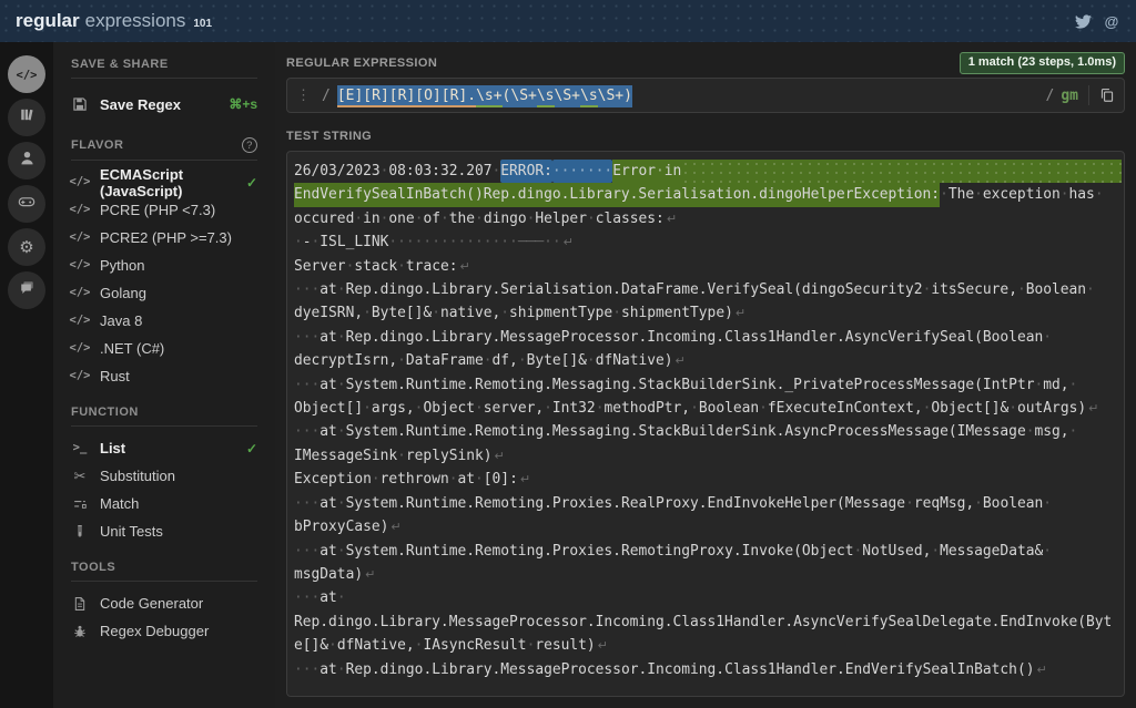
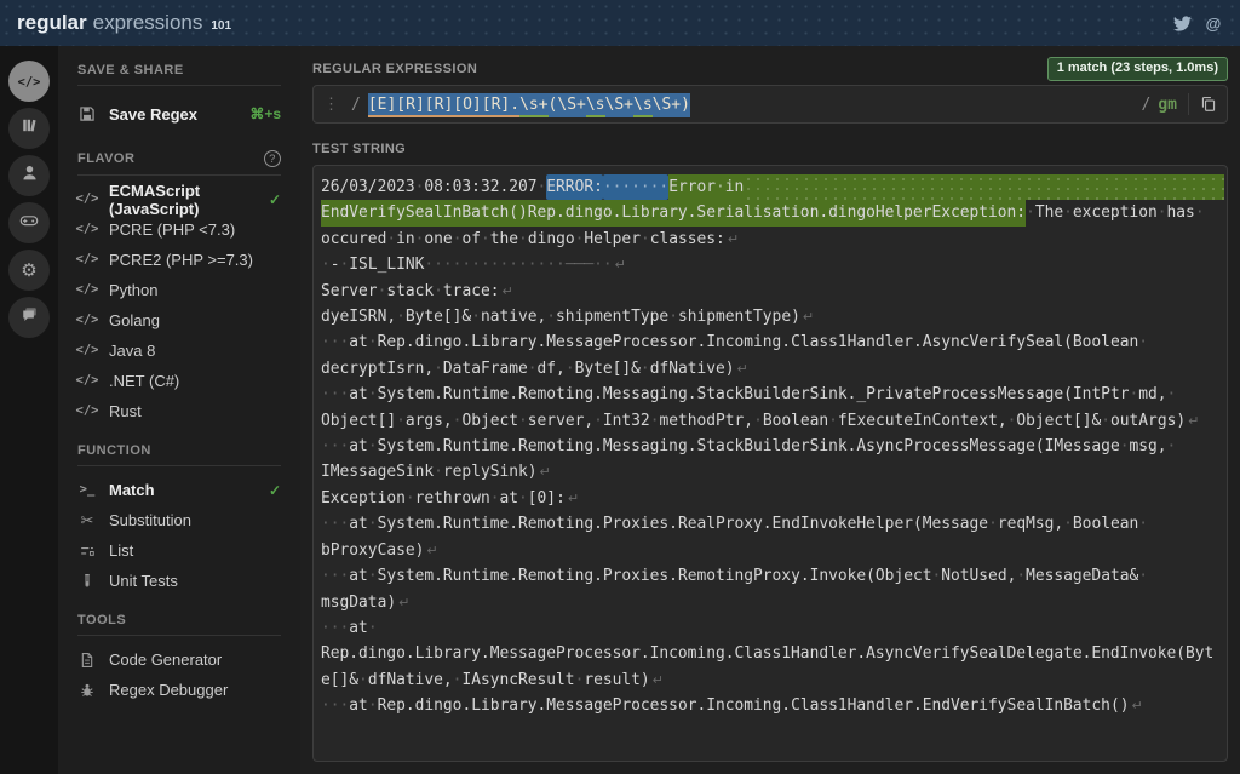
  regular
  expressions
  101
  @
  </>
  ⚙
  SAVE & SHARE
  Save Regex
  ⌘+s
  FLAVOR
  ?
  </>
  ECMAScript (JavaScript)
  ✓
  </>
  PCRE (PHP <7.3)
  </>
  PCRE2 (PHP >=7.3)
  </>
  Python
  </>
  Golang
  </>
  Java 8
  </>
  .NET (C#)
  </>
  Rust
  FUNCTION
  >_
- List
+ Match
  ✓
  ✂
  Substitution
- Match
+ List
  Unit Tests
  TOOLS
  Code Generator
  Regex Debugger
  REGULAR EXPRESSION
  1 match (23 steps, 1.0ms)
  ⋮
  /
  [E][R][R][O][R].\s+(\S+\s\S+\s\S+)
  /
  gm
  TEST STRING
  26/03/2023·08:03:32.207·
  ERROR:
  ·······
  Error·in
  EndVerifySealInBatch()Rep.dingo.Library.Serialisation.dingoHelperException:
  ·The·exception·has·
  occured·in·one·of·the·dingo·Helper·classes:
  ↵
  ·-·ISL_LINK···············───··
  ↵
  Server·stack·trace:
  ↵
- ···at·Rep.dingo.Library.Serialisation.DataFrame.VerifySeal(dingoSecurity2·itsSecure,·Boolean·
  dyeISRN,·Byte[]&·native,·shipmentType·shipmentType)
  ↵
  ···at·Rep.dingo.Library.MessageProcessor.Incoming.Class1Handler.AsyncVerifySeal(Boolean·
  decryptIsrn,·DataFrame·df,·Byte[]&·dfNative)
  ↵
  ···at·System.Runtime.Remoting.Messaging.StackBuilderSink._PrivateProcessMessage(IntPtr·md,·
  Object[]·args,·Object·server,·Int32·methodPtr,·Boolean·fExecuteInContext,·Object[]&·outArgs)
  ↵
  ···at·System.Runtime.Remoting.Messaging.StackBuilderSink.AsyncProcessMessage(IMessage·msg,·
  IMessageSink·replySink)
  ↵
  Exception·rethrown·at·[0]:
  ↵
  ···at·System.Runtime.Remoting.Proxies.RealProxy.EndInvokeHelper(Message·reqMsg,·Boolean·
  bProxyCase)
  ↵
  ···at·System.Runtime.Remoting.Proxies.RemotingProxy.Invoke(Object·NotUsed,·MessageData&·
  msgData)
  ↵
  ···at·
  Rep.dingo.Library.MessageProcessor.Incoming.Class1Handler.AsyncVerifySealDelegate.EndInvoke(Byt
  e[]&·dfNative,·IAsyncResult·result)
  ↵
  ···at·Rep.dingo.Library.MessageProcessor.Incoming.Class1Handler.EndVerifySealInBatch()
  ↵
